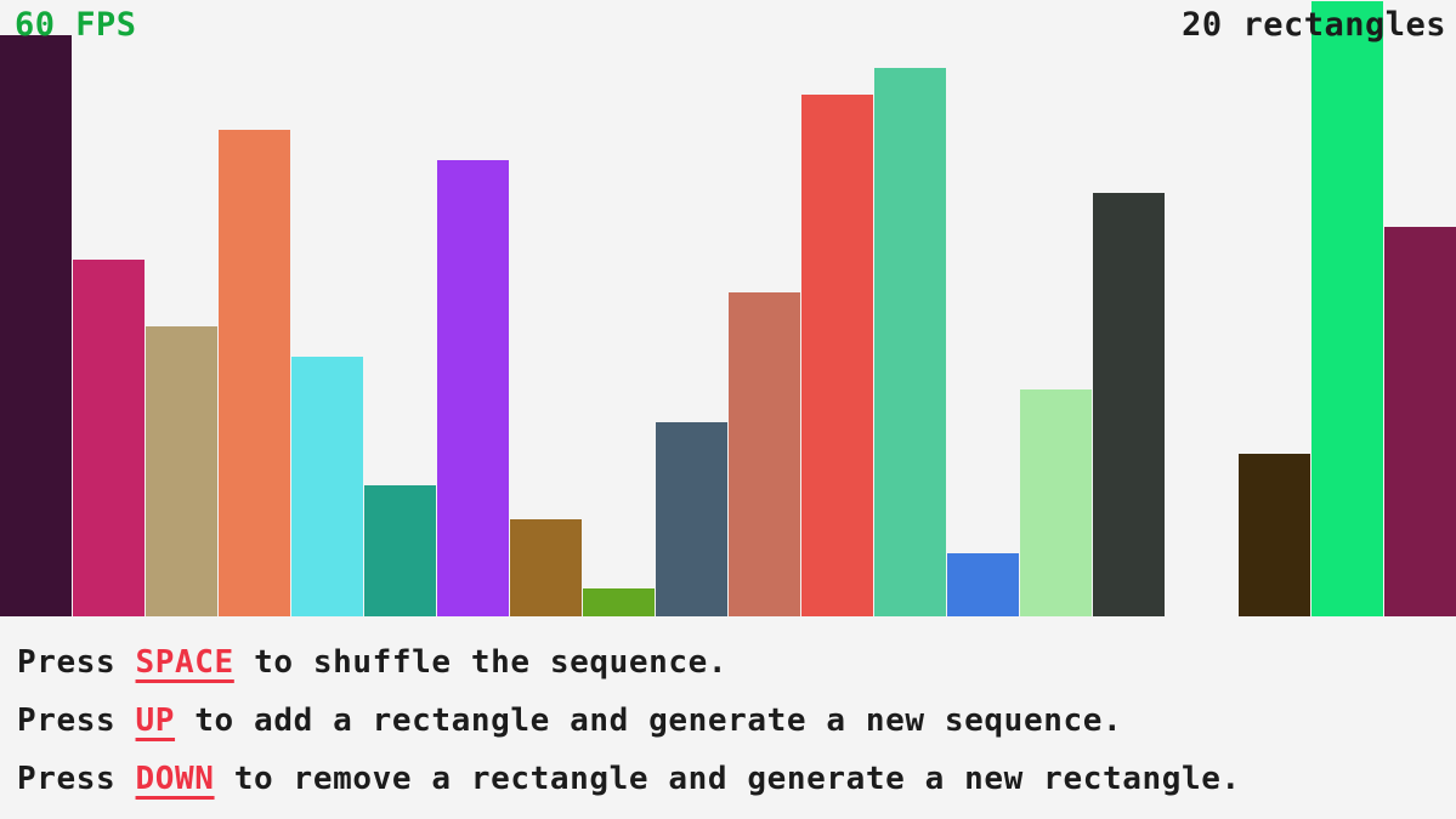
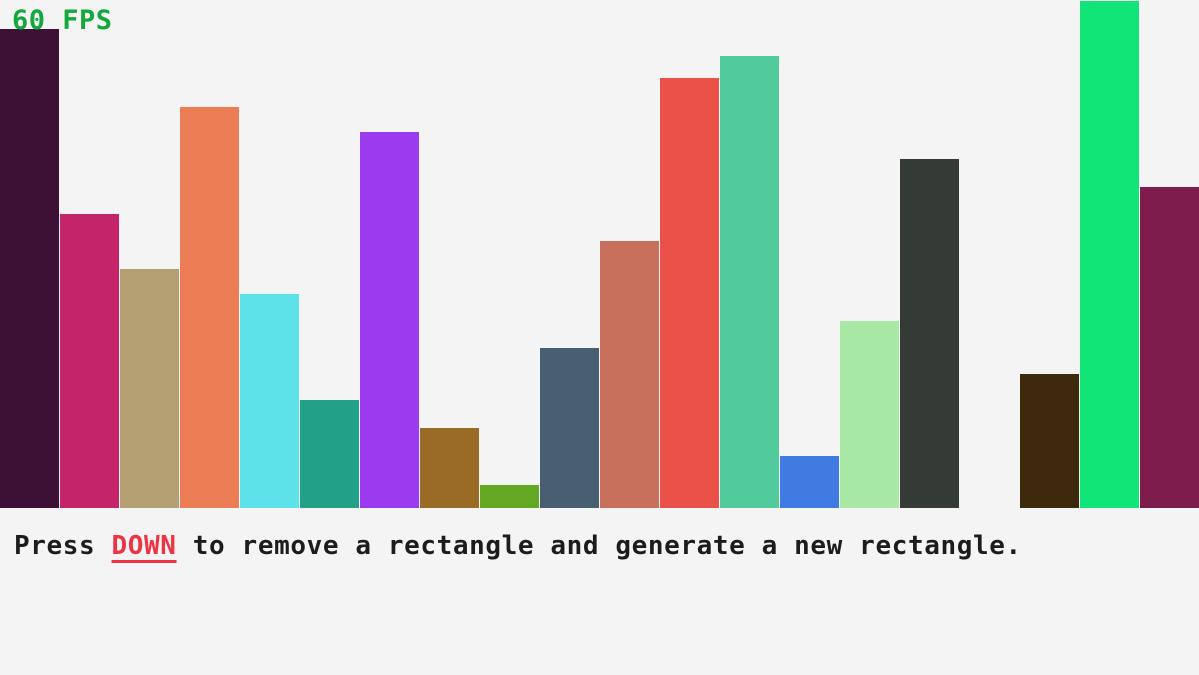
  60 FPS
- 20 rectangles
- Press SPACE to shuffle the sequence.
- Press UP to add a rectangle and generate a new sequence.
  Press DOWN to remove a rectangle and generate a new rectangle.
